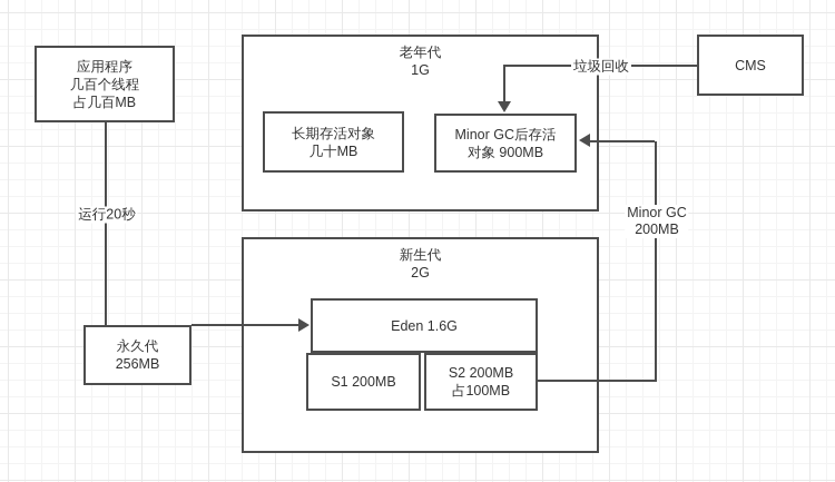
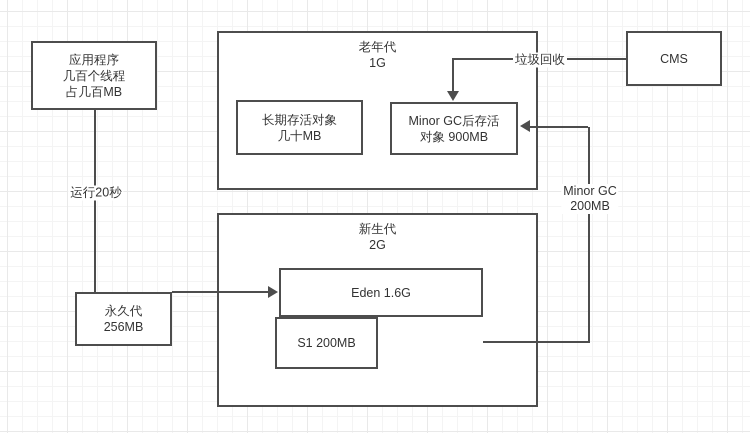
  应用程序
  几百个线程
  占几百MB
  老年代
  1G
  长期存活对象
  几十MB
  Minor GC后存活
  对象 900MB
  CMS
  新生代
  2G
  Eden 1.6G
  S1 200MB
- S2 200MB
- 占100MB
  永久代
  256MB
  运行20秒
  垃圾回收
  Minor GC
  200MB
